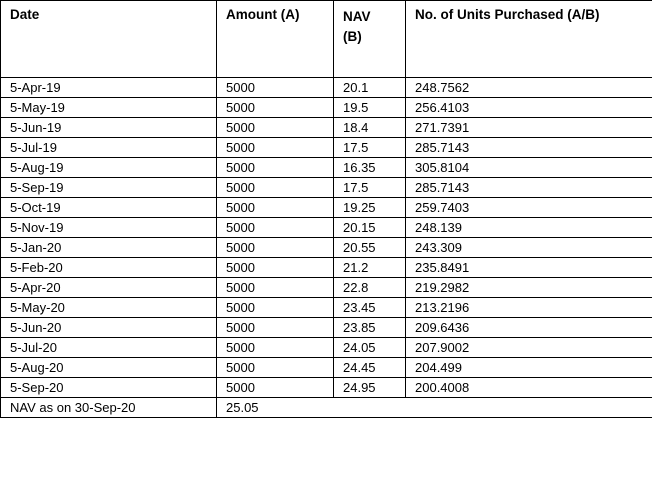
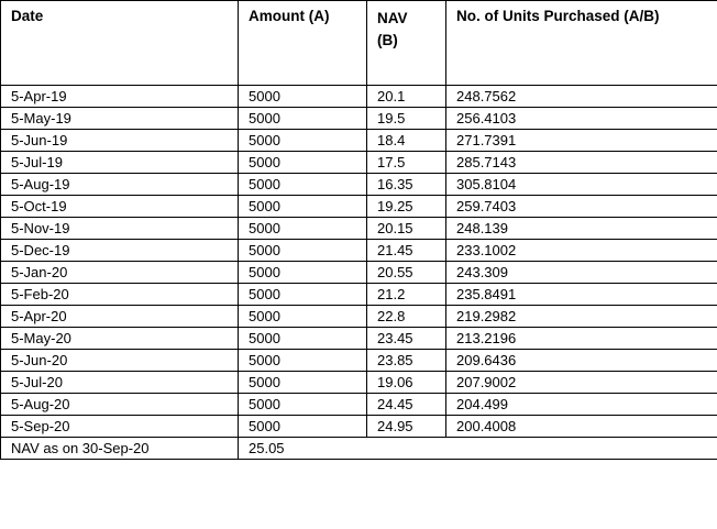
  Date	Amount (A)	NAV (B)	No. of Units Purchased (A/B)
  5-Apr-19	5000	20.1	248.7562
  5-May-19	5000	19.5	256.4103
  5-Jun-19	5000	18.4	271.7391
  5-Jul-19	5000	17.5	285.7143
  5-Aug-19	5000	16.35	305.8104
- 5-Sep-19	5000	17.5	285.7143
  5-Oct-19	5000	19.25	259.7403
  5-Nov-19	5000	20.15	248.139
+ 5-Dec-19	5000	21.45	233.1002
  5-Jan-20	5000	20.55	243.309
  5-Feb-20	5000	21.2	235.8491
  5-Apr-20	5000	22.8	219.2982
  5-May-20	5000	23.45	213.2196
  5-Jun-20	5000	23.85	209.6436
- 5-Jul-20	5000	24.05	207.9002
+ 5-Jul-20	5000	19.06	207.9002
  5-Aug-20	5000	24.45	204.499
  5-Sep-20	5000	24.95	200.4008
  NAV as on 30-Sep-20	25.05
